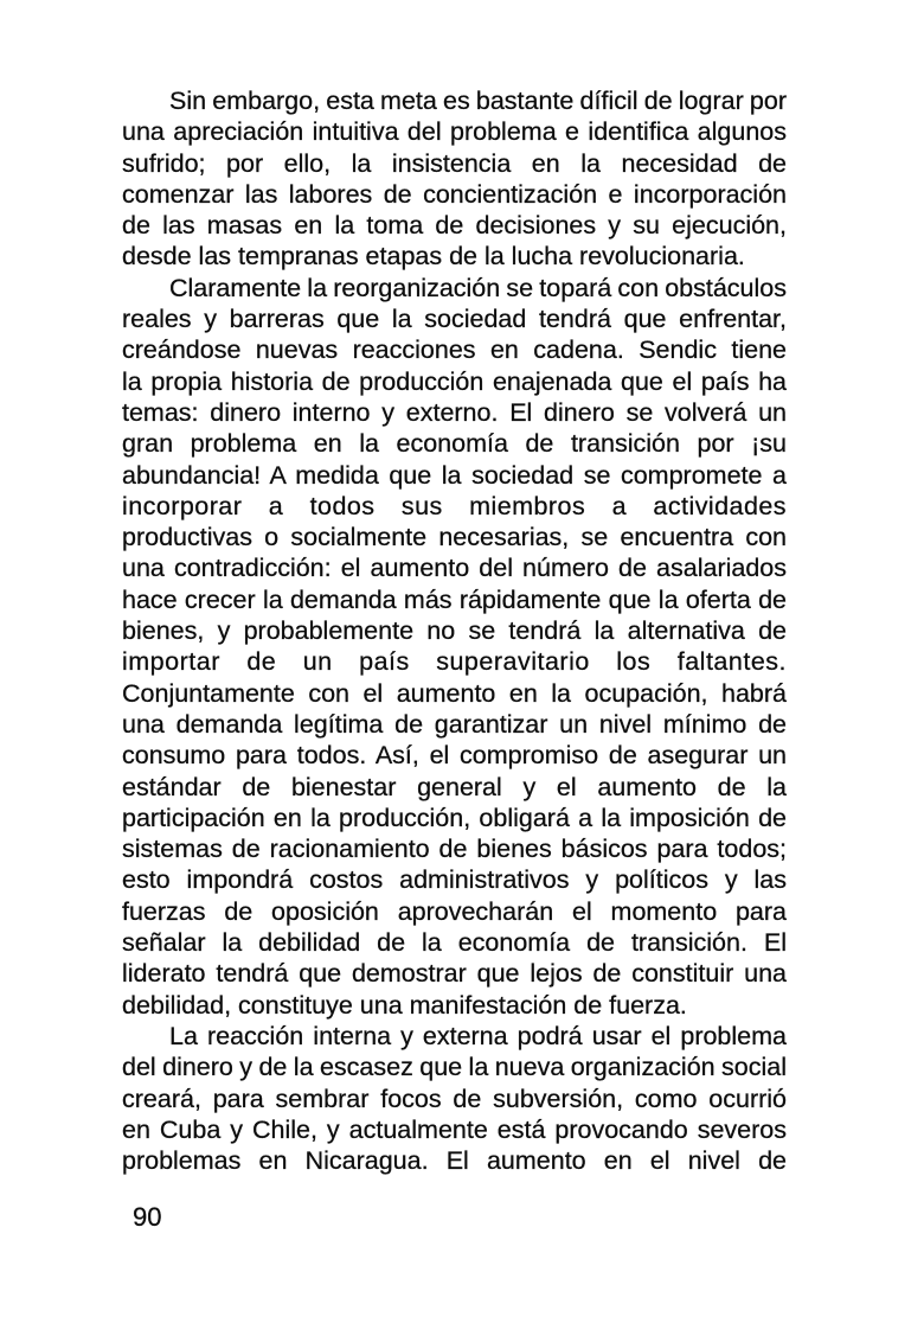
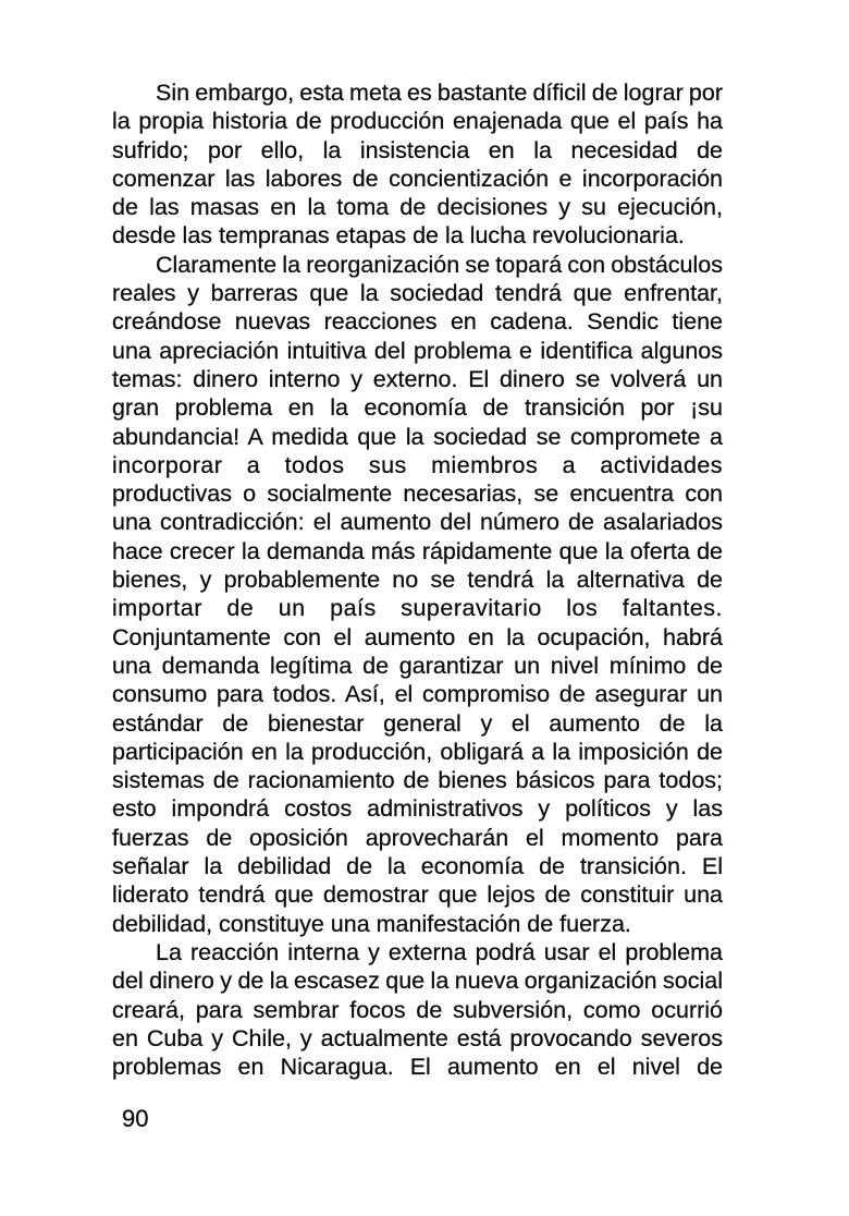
  Sin embargo, esta meta es bastante díficil de lograr por
- una apreciación intuitiva del problema e identifica algunos
+ la propia historia de producción enajenada que el país ha
  sufrido; por ello, la insistencia en la necesidad de
  comenzar las labores de concientización e incorporación
  de las masas en la toma de decisiones y su ejecución,
  desde las tempranas etapas de la lucha revolucionaria.
  Claramente la reorganización se topará con obstáculos
  reales y barreras que la sociedad tendrá que enfrentar,
  creándose nuevas reacciones en cadena. Sendic tiene
- la propia historia de producción enajenada que el país ha
+ una apreciación intuitiva del problema e identifica algunos
  temas: dinero interno y externo. El dinero se volverá un
  gran problema en la economía de transición por ¡su
  abundancia! A medida que la sociedad se compromete a
  incorporar a todos sus miembros a actividades
  productivas o socialmente necesarias, se encuentra con
  una contradicción: el aumento del número de asalariados
  hace crecer la demanda más rápidamente que la oferta de
  bienes, y probablemente no se tendrá la alternativa de
  importar de un país superavitario los faltantes.
  Conjuntamente con el aumento en la ocupación, habrá
  una demanda legítima de garantizar un nivel mínimo de
  consumo para todos. Así, el compromiso de asegurar un
  estándar de bienestar general y el aumento de la
  participación en la producción, obligará a la imposición de
  sistemas de racionamiento de bienes básicos para todos;
  esto impondrá costos administrativos y políticos y las
  fuerzas de oposición aprovecharán el momento para
  señalar la debilidad de la economía de transición. El
  liderato tendrá que demostrar que lejos de constituir una
  debilidad, constituye una manifestación de fuerza.
  La reacción interna y externa podrá usar el problema
  del dinero y de la escasez que la nueva organización social
  creará, para sembrar focos de subversión, como ocurrió
  en Cuba y Chile, y actualmente está provocando severos
  problemas en Nicaragua. El aumento en el nivel de
  90
